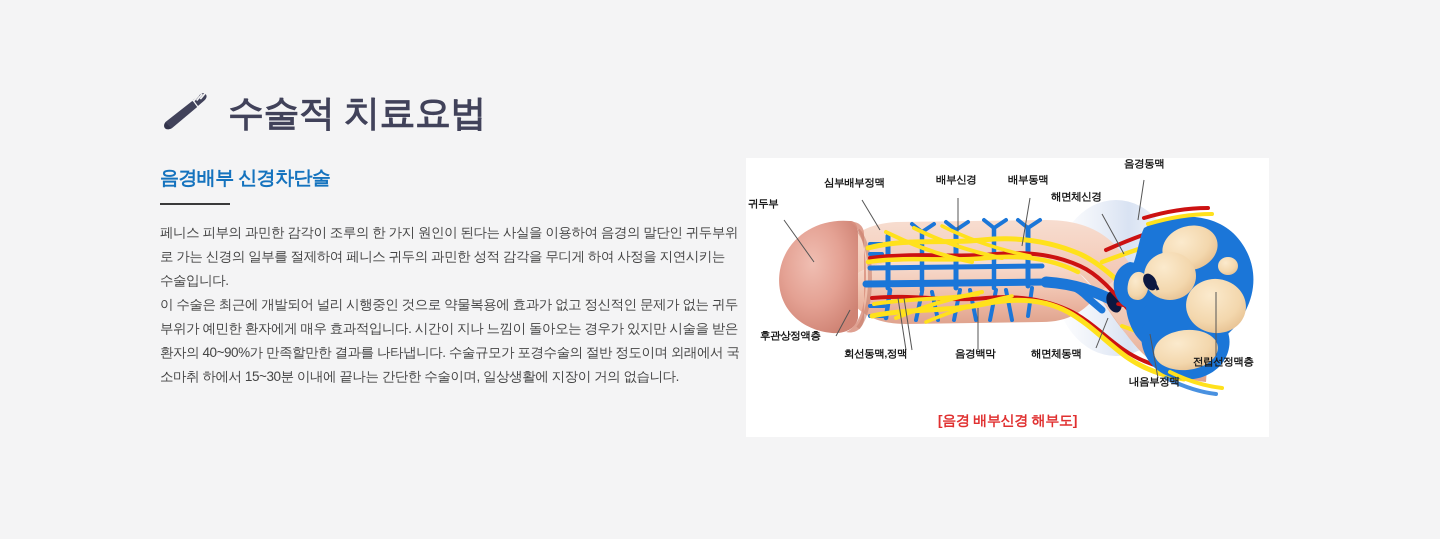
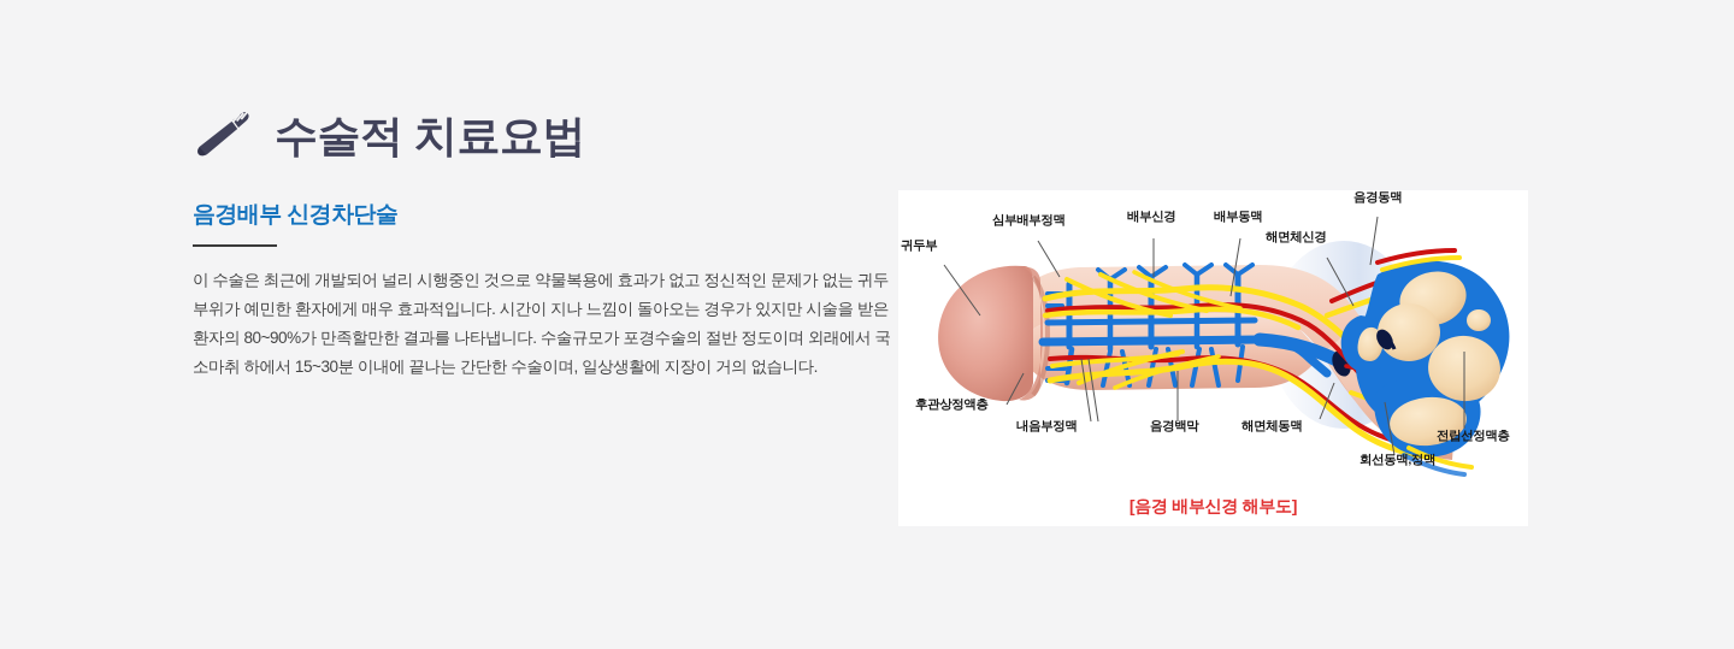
  수술적 치료요법
  음경배부 신경차단술
- 페니스 피부의 과민한 감각이 조루의 한 가지 원인이 된다는 사실을 이용하여 음경의 말단인 귀두부위로 가는 신경의 일부를 절제하여 페니스 귀두의 과민한 성적 감각을 무디게 하여 사정을 지연시키는 수술입니다.
- 이 수술은 최근에 개발되어 널리 시행중인 것으로 약물복용에 효과가 없고 정신적인 문제가 없는 귀두부위가 예민한 환자에게 매우 효과적입니다. 시간이 지나 느낌이 돌아오는 경우가 있지만 시술을 받은 환자의 40~90%가 만족할만한 결과를 나타냅니다. 수술규모가 포경수술의 절반 정도이며 외래에서 국소마취 하에서 15~30분 이내에 끝나는 간단한 수술이며, 일상생활에 지장이 거의 없습니다.
+ 이 수술은 최근에 개발되어 널리 시행중인 것으로 약물복용에 효과가 없고 정신적인 문제가 없는 귀두부위가 예민한 환자에게 매우 효과적입니다. 시간이 지나 느낌이 돌아오는 경우가 있지만 시술을 받은 환자의 80~90%가 만족할만한 결과를 나타냅니다. 수술규모가 포경수술의 절반 정도이며 외래에서 국소마취 하에서 15~30분 이내에 끝나는 간단한 수술이며, 일상생활에 지장이 거의 없습니다.
  귀두부
  심부배부정맥
  배부신경
  배부동맥
  해면체신경
  음경동맥
  후관상정액층
- 회선동맥,정맥
+ 내음부정맥
  음경백막
  해면체동맥
- 내음부정맥
+ 회선동맥,정맥
  전립선정맥층
  [음경 배부신경 해부도]
